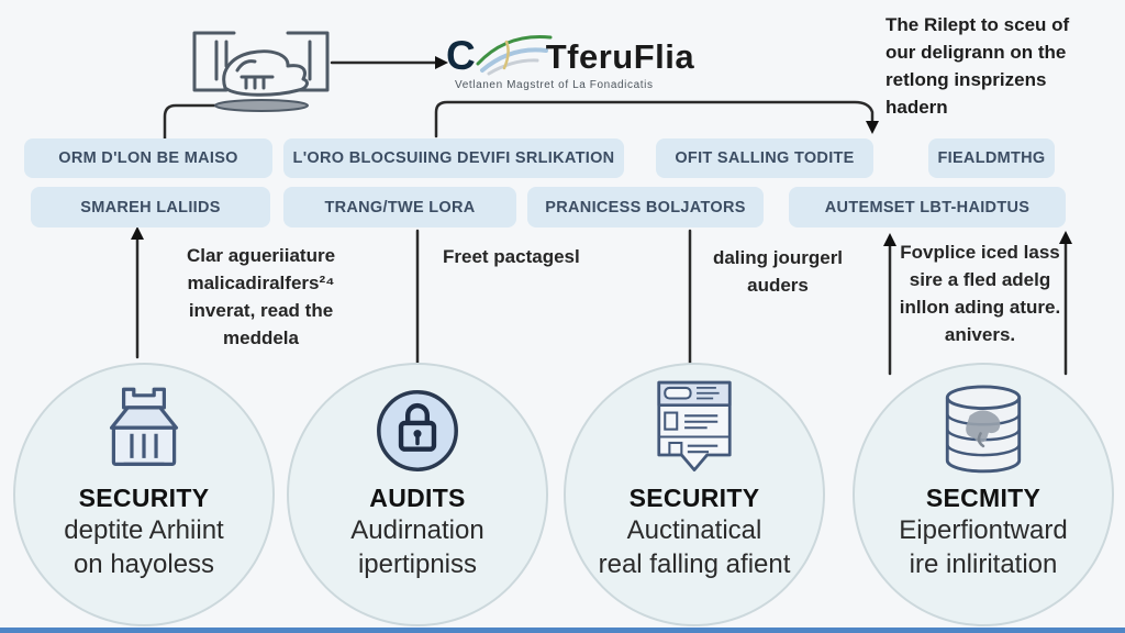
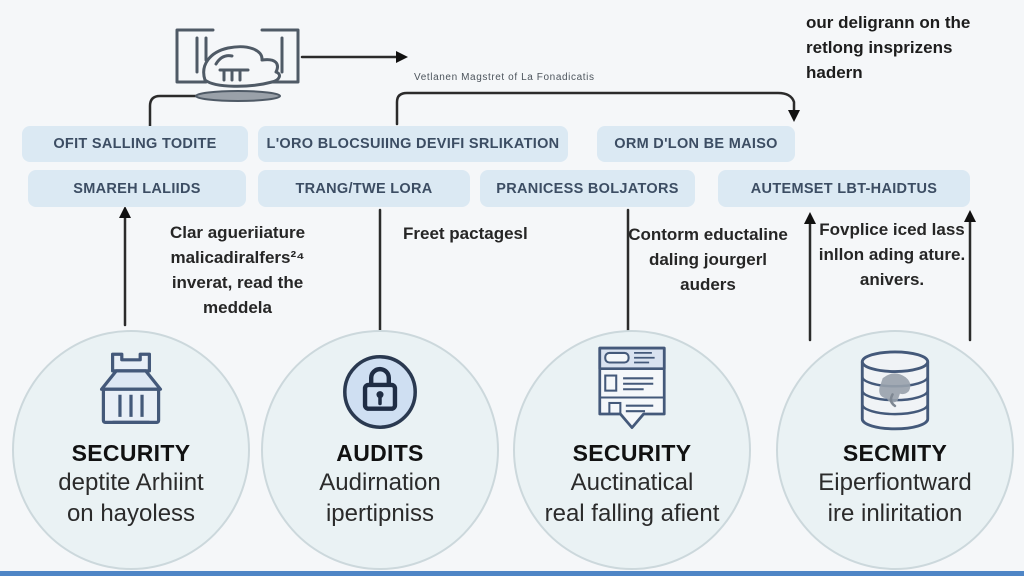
- C
- TferuFlia
  Vetlanen Magstret of La Fonadicatis
- The Rilept to sceu of
  our deligrann on the
  retlong insprizens
  hadern
- ORM D'LON BE MAISO
+ OFIT SALLING TODITE
  L'ORO BLOCSUIING DEVIFI SRLIKATION
- OFIT SALLING TODITE
+ ORM D'LON BE MAISO
- FIEALDMTHG
  SMAREH LALIIDS
  TRANG/TWE LORA
  PRANICESS BOLJATORS
  AUTEMSET LBT-HAIDTUS
  Clar agueriiature
  malicadiralfers²⁴
  inverat, read the
  meddela
  Freet pactagesl
+ Contorm eductaline
  daling jourgerl
  auders
  Fovplice iced lass
- sire a fled adelg
  inllon ading ature.
  anivers.
  SECURITY
  deptite Arhiint
  on hayoless
  AUDITS
  Audirnation
  ipertipniss
  SECURITY
  Auctinatical
  real falling afient
  SECMITY
  Eiperfiontward
  ire inliritation
